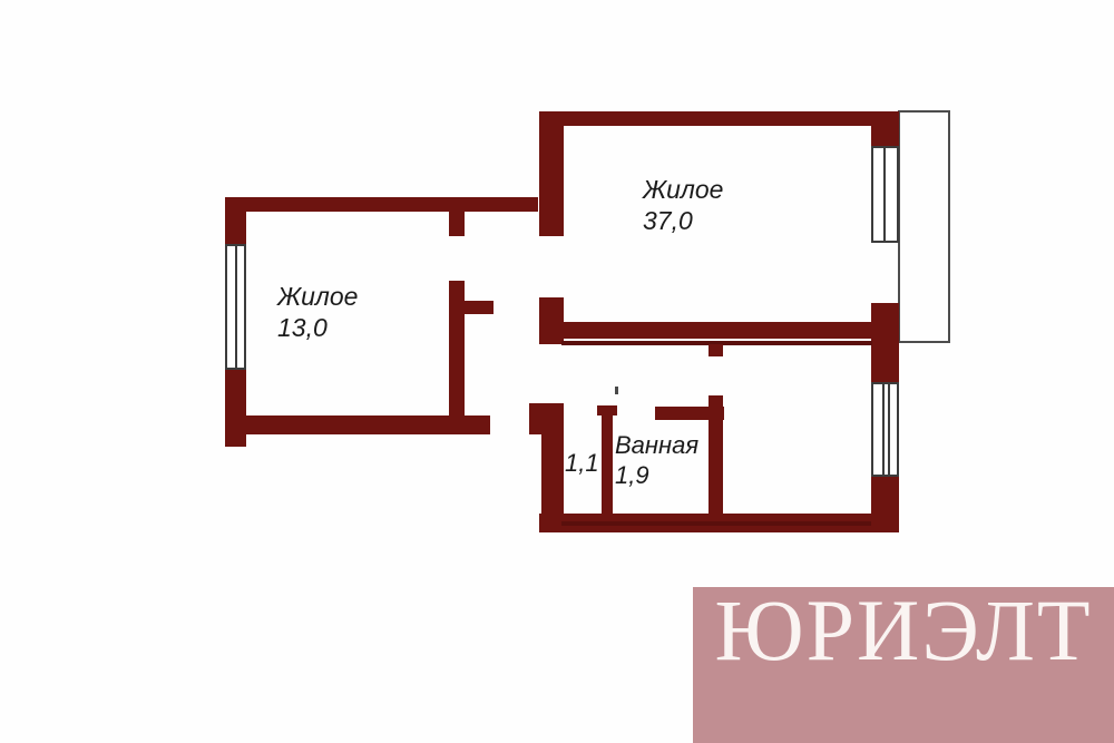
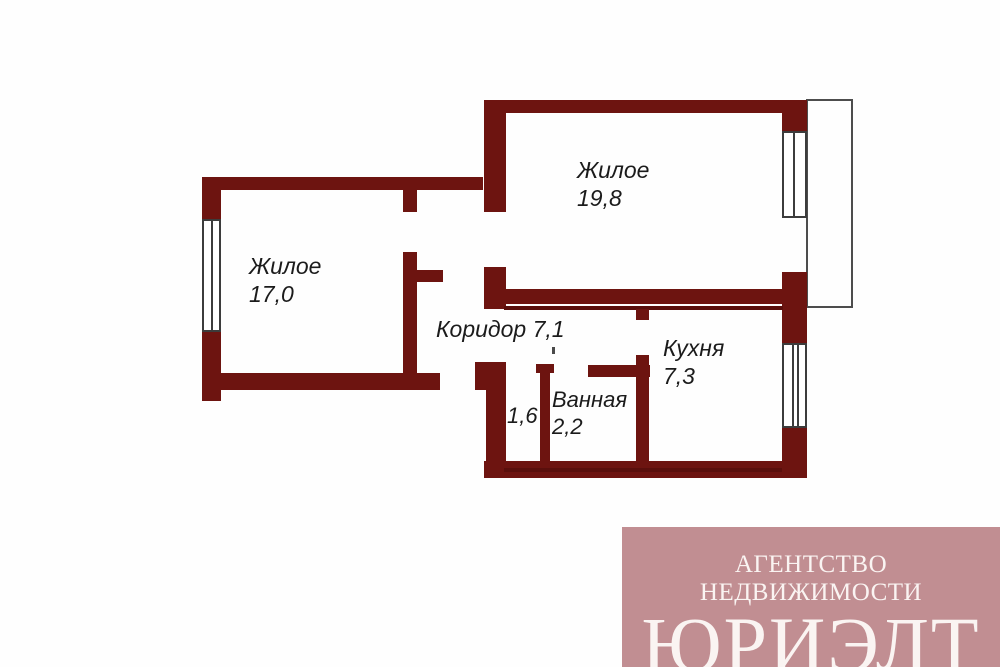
  Жилое
- 37,0
+ 19,8
  Жилое
- 13,0
+ 17,0
+ Коридор 7,1
+ Кухня
+ 7,3
  Ванная
- 1,9
+ 2,2
- 1,1
+ 1,6
+ АГЕНТСТВО НЕДВИЖИМОСТИ
  ЮРИЭЛТ
